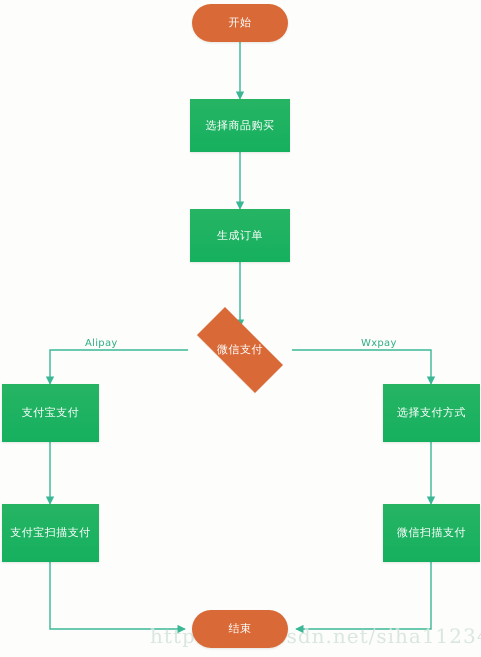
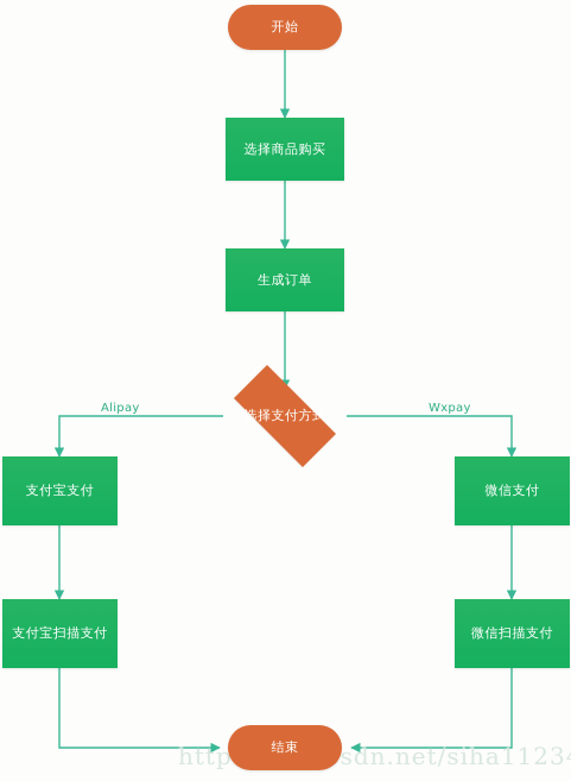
  开始
  选择商品购买
  生成订单
- 微信支付
+ 选择支付方式
  Alipay
  Wxpay
  支付宝支付
- 选择支付方式
+ 微信支付
  支付宝扫描支付
  微信扫描支付
  结束
